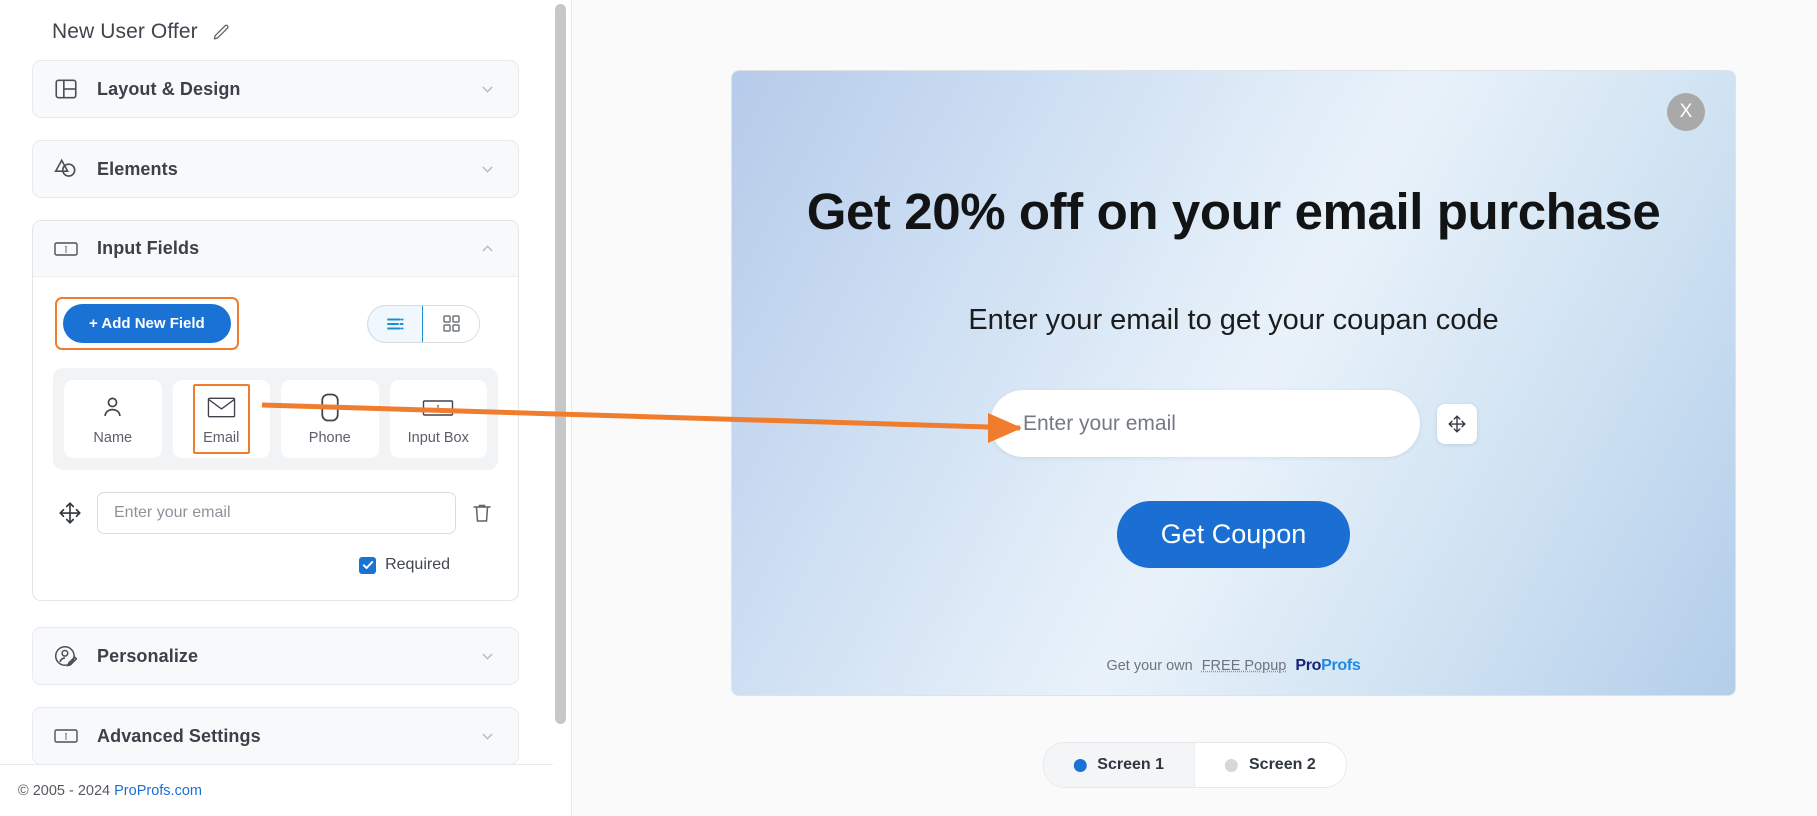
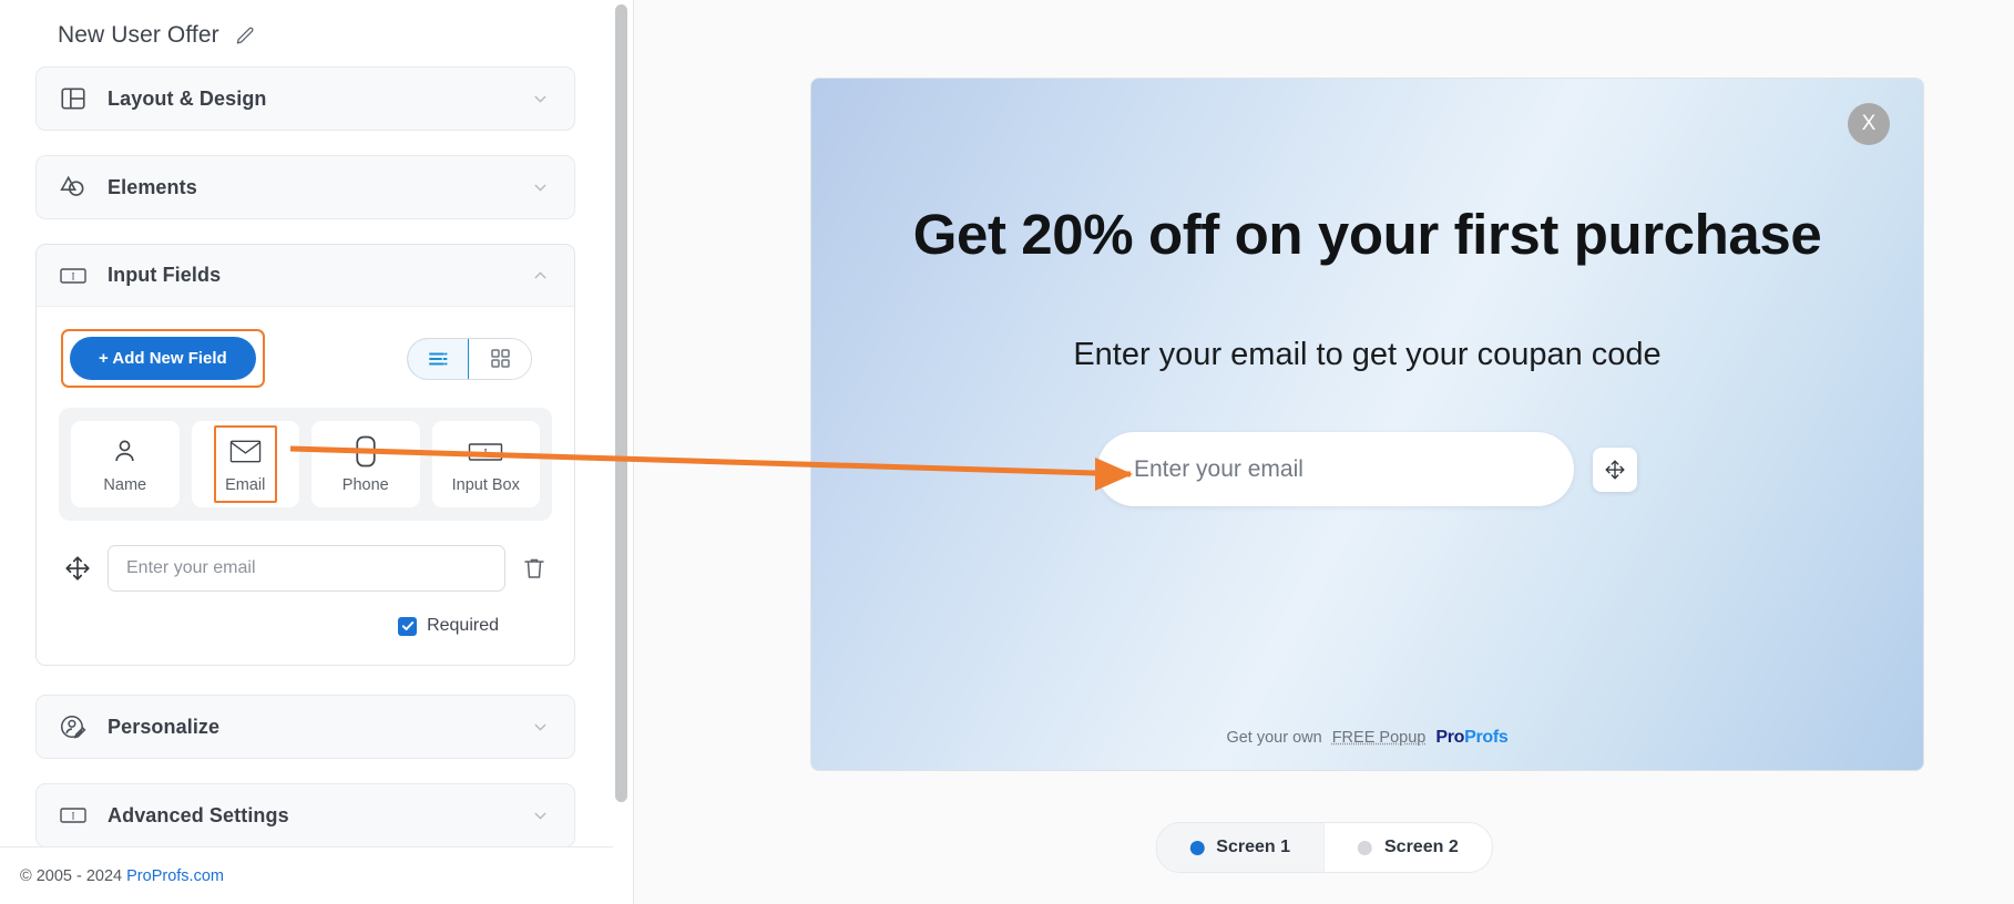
  New User Offer
  Layout & Design
  Elements
  I
  Input Fields
  + Add New Field
  Name
  Email
  Phone
  Input Box
  Enter your email
  Required
  Personalize
  I
  Advanced Settings
  © 2005 - 2024 ProProfs.com
  X
- Get 20% off on your email purchase
+ Get 20% off on your first purchase
  Enter your email to get your coupan code
  Enter your email
- Get Coupon
  Get your own
  FREE Popup
  ProProfs
  Screen 1
  Screen 2
